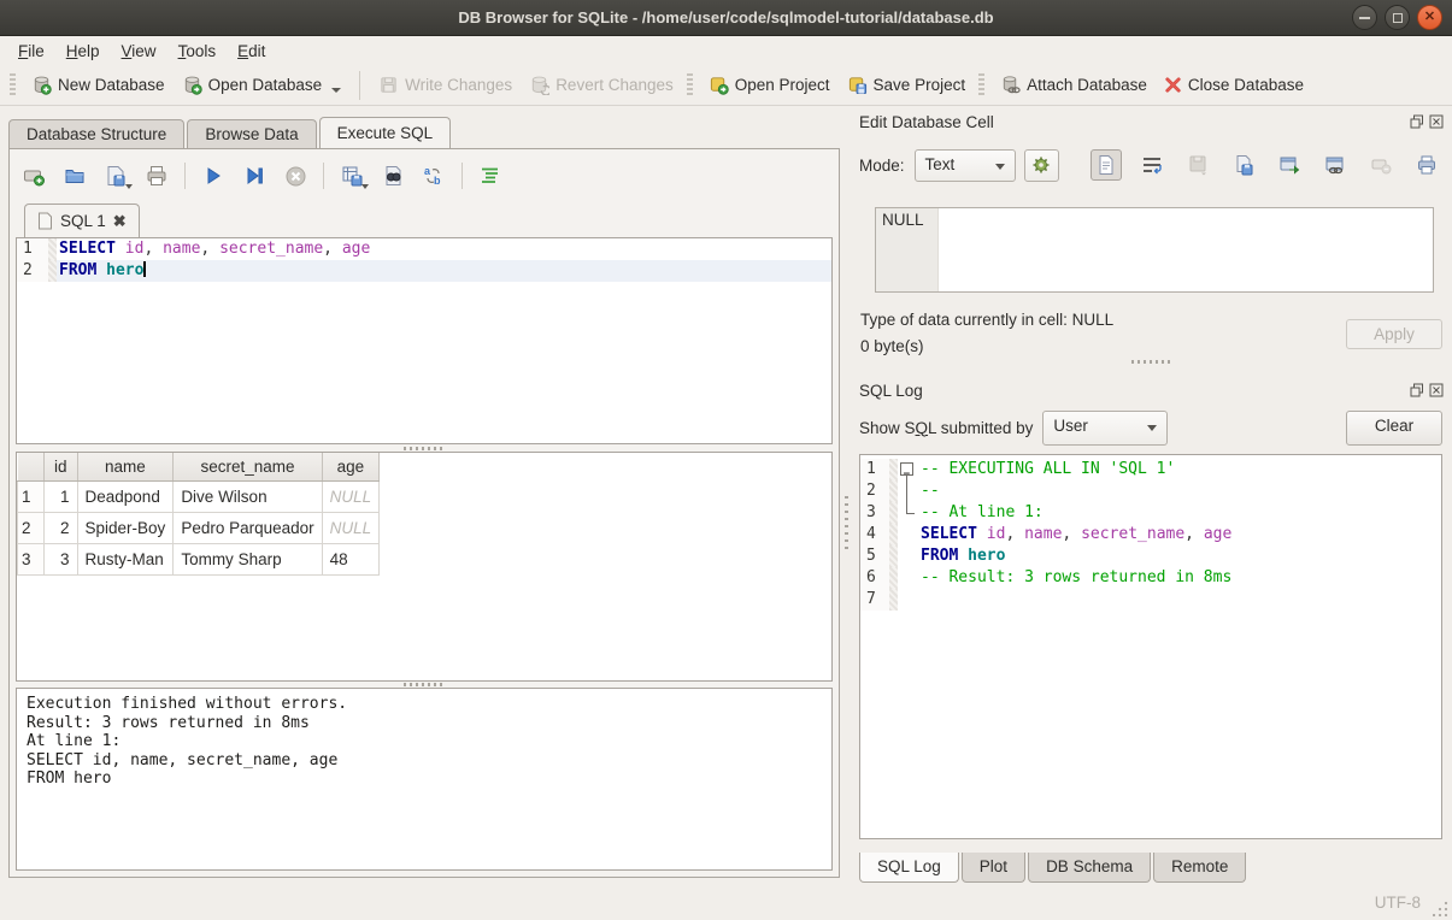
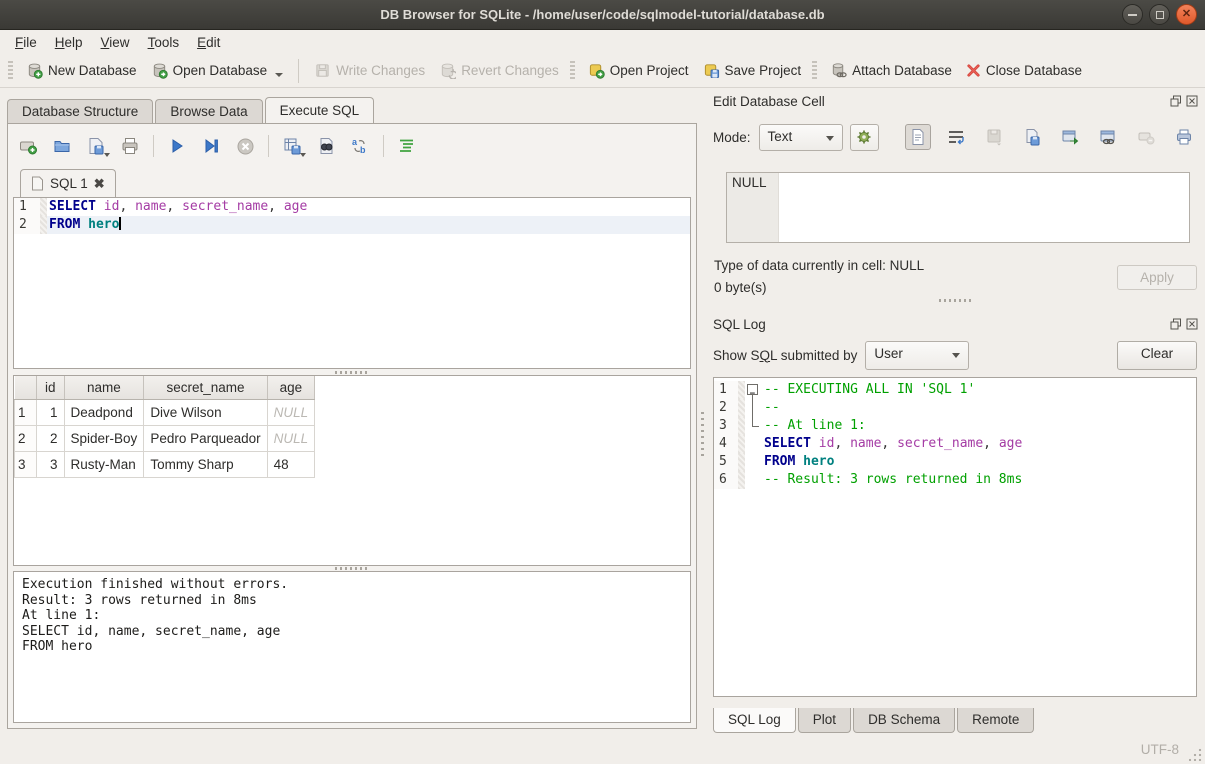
  DB Browser for SQLite - /home/user/code/sqlmodel-tutorial/database.db
  ✕
  File
  Help
  View
  Tools
  Edit
  New Database
  Open Database
  Write Changes
  Revert Changes
  Open Project
  Save Project
  Attach Database
  Close Database
  Database Structure
  Browse Data
  Execute SQL
  a
  b
  SQL 1
  ✖
  1
  SELECT id, name, secret_name, age
  2
  FROM hero
  	id	name	secret_name	age
  1	1	Deadpond	Dive Wilson	NULL
  2	2	Spider-Boy	Pedro Parqueador	NULL
  3	3	Rusty-Man	Tommy Sharp	48
  Execution finished without errors.
  Result: 3 rows returned in 8ms
  At line 1:
  SELECT id, name, secret_name, age
  FROM hero
  Edit Database Cell
  Mode:
  Text
  NULL
  Type of data currently in cell: NULL
  0 byte(s)
  Apply
  SQL Log
  Show SQL submitted by
  User
  Clear
  1
  -- EXECUTING ALL IN 'SQL 1'
  2
  --
  3
  -- At line 1:
  4
  SELECT id, name, secret_name, age
  5
  FROM hero
  6
  -- Result: 3 rows returned in 8ms
- 7
  SQL Log
  Plot
  DB Schema
  Remote
  UTF-8
